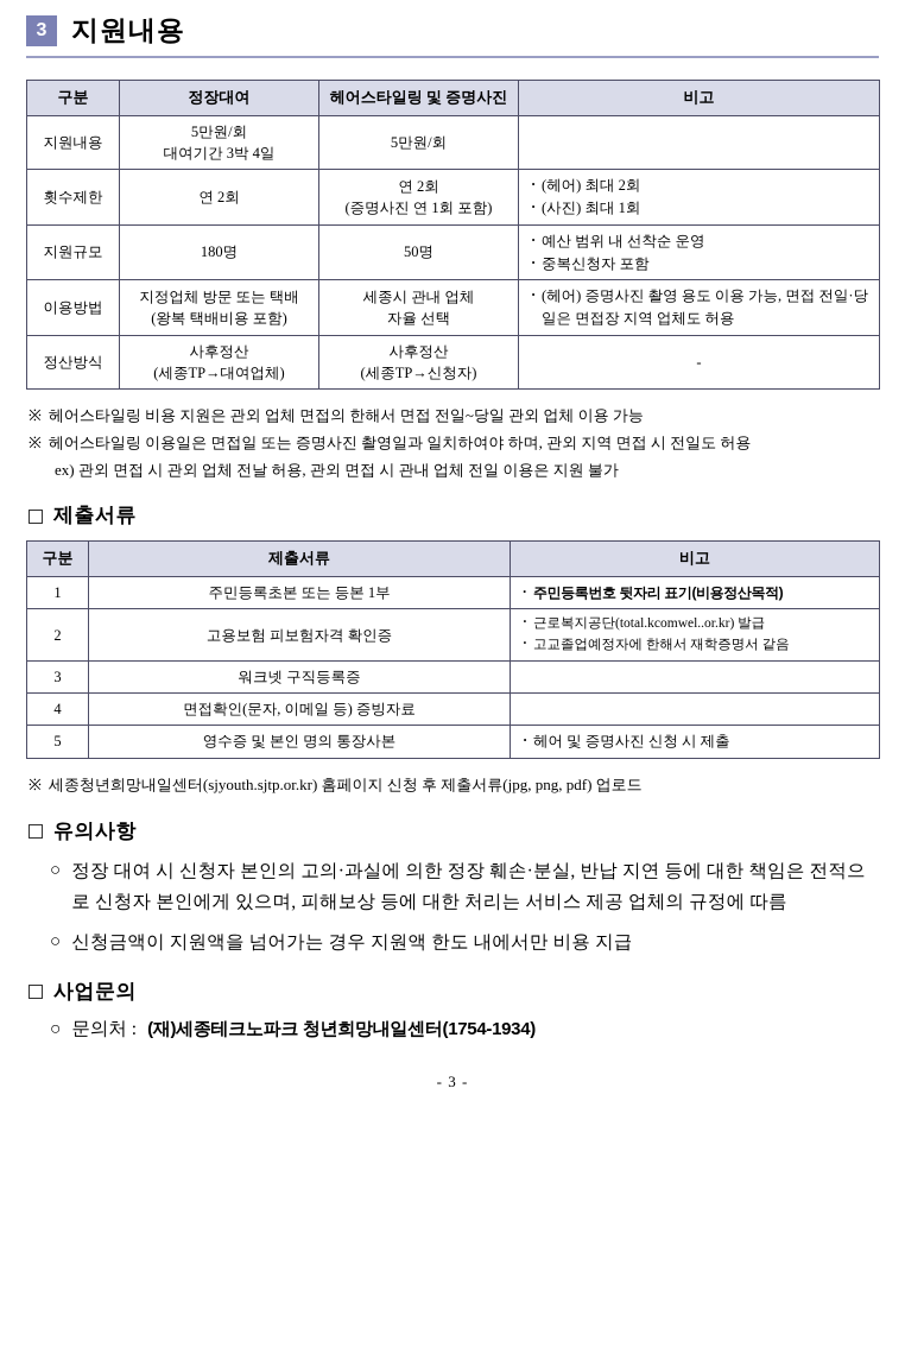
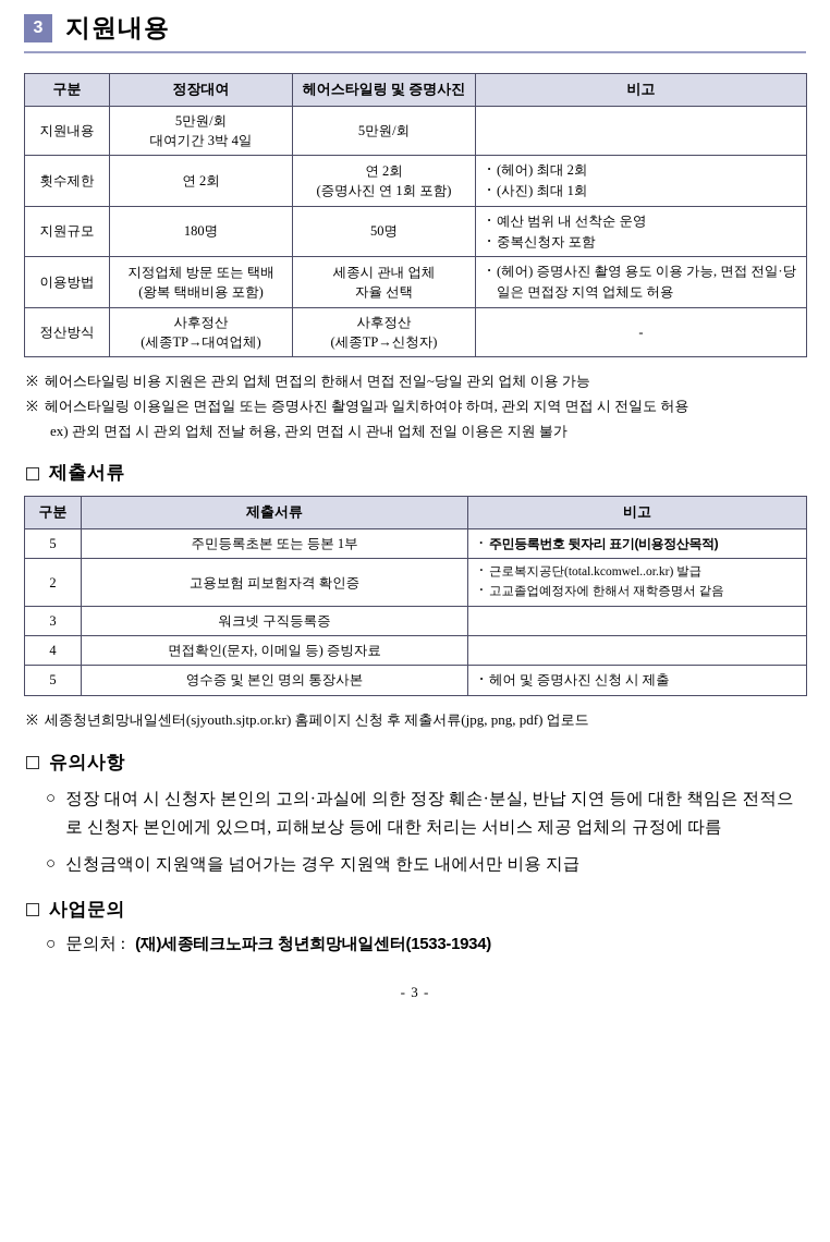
  3
  지원내용
  구분	정장대여	헤어스타일링 및 증명사진	비고
  지원내용	5만원/회 대여기간 3박 4일	5만원/회
  횟수제한	연 2회	연 2회 (증명사진 연 1회 포함)	(헤어) 최대 2회 (사진) 최대 1회
  지원규모	180명	50명	예산 범위 내 선착순 운영 중복신청자 포함
  이용방법	지정업체 방문 또는 택배 (왕복 택배비용 포함)	세종시 관내 업체 자율 선택	(헤어) 증명사진 촬영 용도 이용 가능, 면접 전일·당일은 면접장 지역 업체도 허용
  정산방식	사후정산 (세종TP→대여업체)	사후정산 (세종TP→신청자)	-
  ※
  헤어스타일링 비용 지원은 관외 업체 면접의 한해서 면접 전일~당일 관외 업체 이용 가능
  ※
  헤어스타일링 이용일은 면접일 또는 증명사진 촬영일과 일치하여야 하며, 관외 지역 면접 시 전일도 허용
  ex) 관외 면접 시 관외 업체 전날 허용, 관외 면접 시 관내 업체 전일 이용은 지원 불가
  제출서류
  구분	제출서류	비고
- 1	주민등록초본 또는 등본 1부	주민등록번호 뒷자리 표기(비용정산목적)
+ 5	주민등록초본 또는 등본 1부	주민등록번호 뒷자리 표기(비용정산목적)
  2	고용보험 피보험자격 확인증	근로복지공단(total.kcomwel..or.kr) 발급 고교졸업예정자에 한해서 재학증명서 같음
  3	워크넷 구직등록증
  4	면접확인(문자, 이메일 등) 증빙자료
  5	영수증 및 본인 명의 통장사본	헤어 및 증명사진 신청 시 제출
  ※
  세종청년희망내일센터(sjyouth.sjtp.or.kr) 홈페이지 신청 후 제출서류(jpg, png, pdf) 업로드
  유의사항
  ○
  정장 대여 시 신청자 본인의 고의·과실에 의한 정장 훼손·분실, 반납 지연 등에 대한 책임은 전적으로 신청자 본인에게 있으며, 피해보상 등에 대한 처리는 서비스 제공 업체의 규정에 따름
  ○
  신청금액이 지원액을 넘어가는 경우 지원액 한도 내에서만 비용 지급
  사업문의
  ○
  문의처 :
- (재)세종테크노파크 청년희망내일센터(1754-1934)
+ (재)세종테크노파크 청년희망내일센터(1533-1934)
  - 3 -
